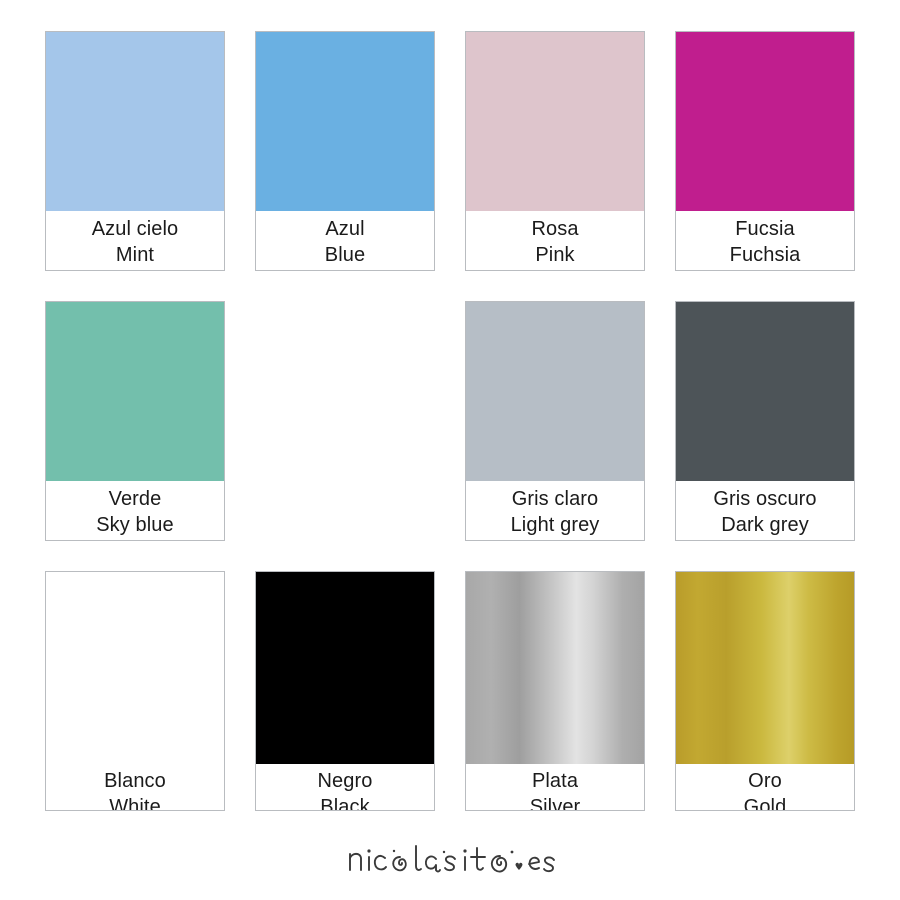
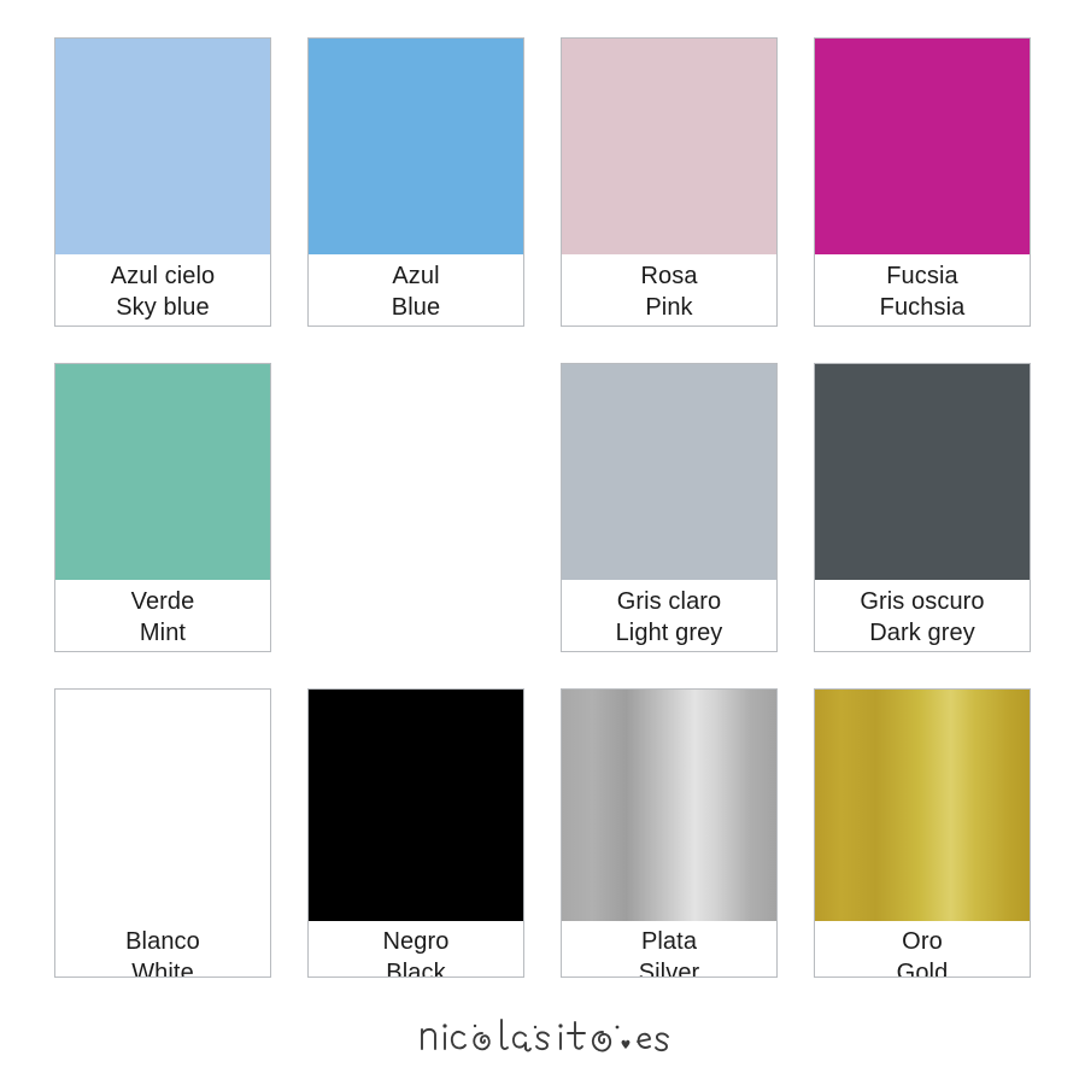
  Azul cielo
- Mint
+ Sky blue
  Azul
  Blue
  Rosa
  Pink
  Fucsia
  Fuchsia
  Verde
- Sky blue
+ Mint
  Gris claro
  Light grey
  Gris oscuro
  Dark grey
  Blanco
  White
  Negro
  Black
  Plata
  Silver
  Oro
  Gold
